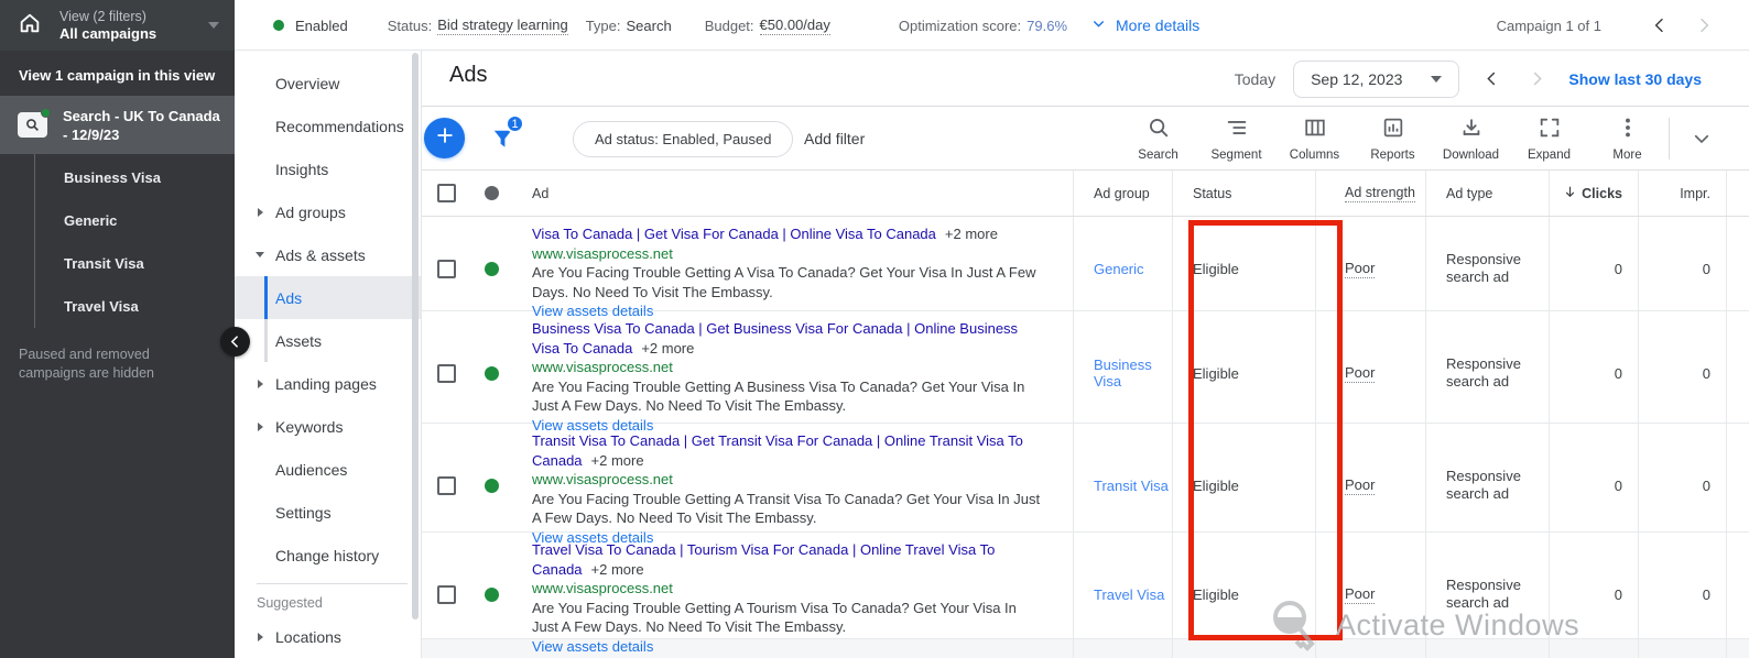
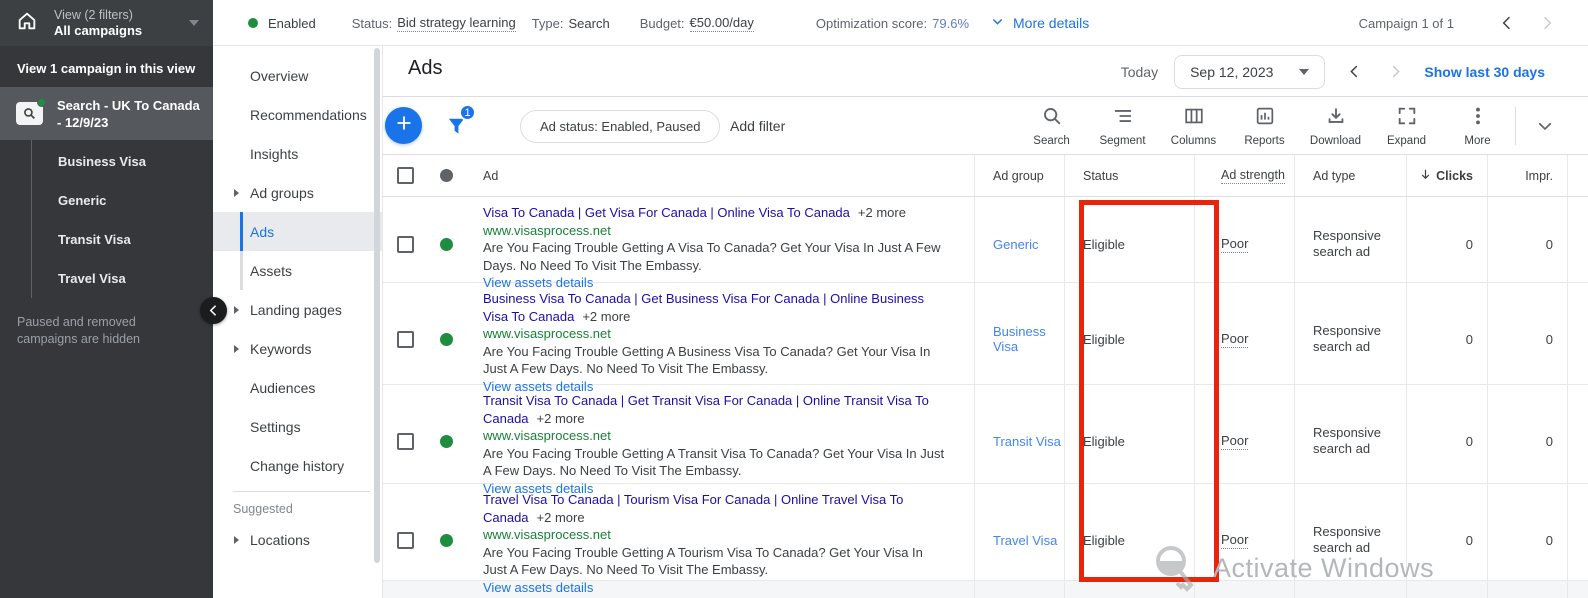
  View (2 filters)
  All campaigns
  Enabled
  Status:
  Bid strategy learning
  Type:
  Search
  Budget:
  €50.00/day
  Optimization score:
  79.6%
  More details
  Campaign 1 of 1
  View 1 campaign in this view
  Search - UK To Canada - 12/9/23
  Business Visa
  Generic
  Transit Visa
  Travel Visa
  Paused and removed campaigns are hidden
  Overview
  Recommendations
  Insights
  Ad groups
- Ads & assets
  Ads
  Assets
  Landing pages
  Keywords
  Audiences
  Settings
  Change history
  Suggested
  Locations
  Ads
  Today
  Sep 12, 2023
  Show last 30 days
  1
  Ad status: Enabled, Paused
  Add filter
  Search
  Segment
  Columns
  Reports
  Download
  Expand
  More
  Ad
  Ad group
  Status
  Ad strength
  Ad type
  Clicks
  Impr.
  Visa To Canada | Get Visa For Canada | Online Visa To Canada +2 more
  www.visasprocess.net
  Are You Facing Trouble Getting A Visa To Canada? Get Your Visa In Just A Few Days. No Need To Visit The Embassy.
  View assets details
  Generic
  Eligible
  Poor
  Responsive search ad
  0
  0
  Business Visa To Canada | Get Business Visa For Canada | Online Business Visa To Canada +2 more
  www.visasprocess.net
  Are You Facing Trouble Getting A Business Visa To Canada? Get Your Visa In Just A Few Days. No Need To Visit The Embassy.
  View assets details
  Business Visa
  Eligible
  Poor
  Responsive search ad
  0
  0
  Transit Visa To Canada | Get Transit Visa For Canada | Online Transit Visa To Canada +2 more
  www.visasprocess.net
  Are You Facing Trouble Getting A Transit Visa To Canada? Get Your Visa In Just A Few Days. No Need To Visit The Embassy.
  View assets details
  Transit Visa
  Eligible
  Poor
  Responsive search ad
  0
  0
  Travel Visa To Canada | Tourism Visa For Canada | Online Travel Visa To Canada +2 more
  www.visasprocess.net
  Are You Facing Trouble Getting A Tourism Visa To Canada? Get Your Visa In Just A Few Days. No Need To Visit The Embassy.
  View assets details
  Travel Visa
  Eligible
  Poor
  Responsive search ad
  0
  0
  Activate Windows
